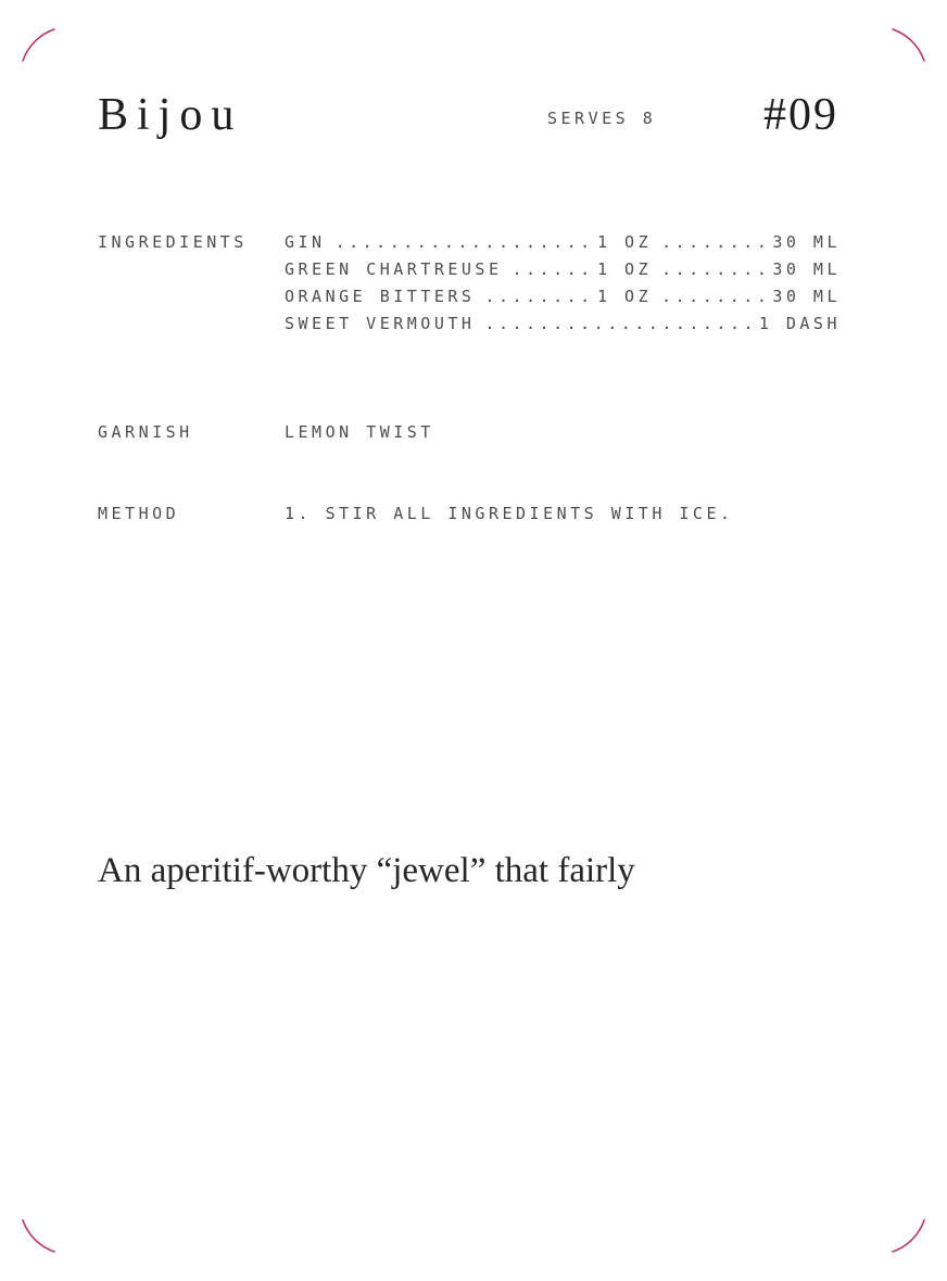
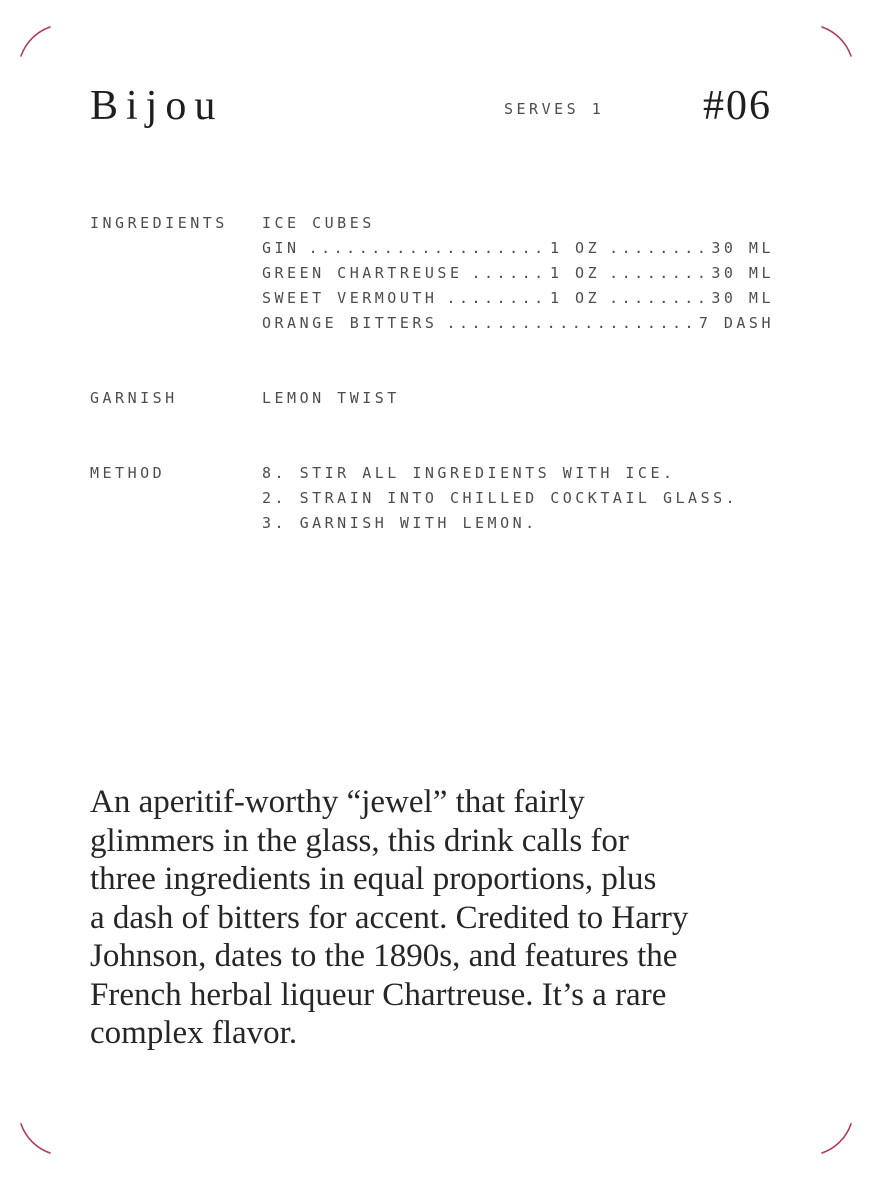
  Bijou
- SERVES 8
+ SERVES 1
- #09
+ #06
  INGREDIENTS
+ ICE CUBES
  GIN
  1 OZ
  30 ML
  GREEN CHARTREUSE
  1 OZ
  30 ML
- ORANGE BITTERS
+ SWEET VERMOUTH
  1 OZ
  30 ML
- SWEET VERMOUTH
+ ORANGE BITTERS
- 1 DASH
+ 7 DASH
  GARNISH
  LEMON TWIST
  METHOD
- 1. STIR ALL INGREDIENTS WITH ICE.
+ 8. STIR ALL INGREDIENTS WITH ICE.
+ 2. STRAIN INTO CHILLED COCKTAIL GLASS.
+ 3. GARNISH WITH LEMON.
  An aperitif-worthy “jewel” that fairly
+ glimmers in the glass, this drink calls for
+ three ingredients in equal proportions, plus
+ a dash of bitters for accent. Credited to Harry
+ Johnson, dates to the 1890s, and features the
+ French herbal liqueur Chartreuse. It’s a rare
+ complex flavor.
